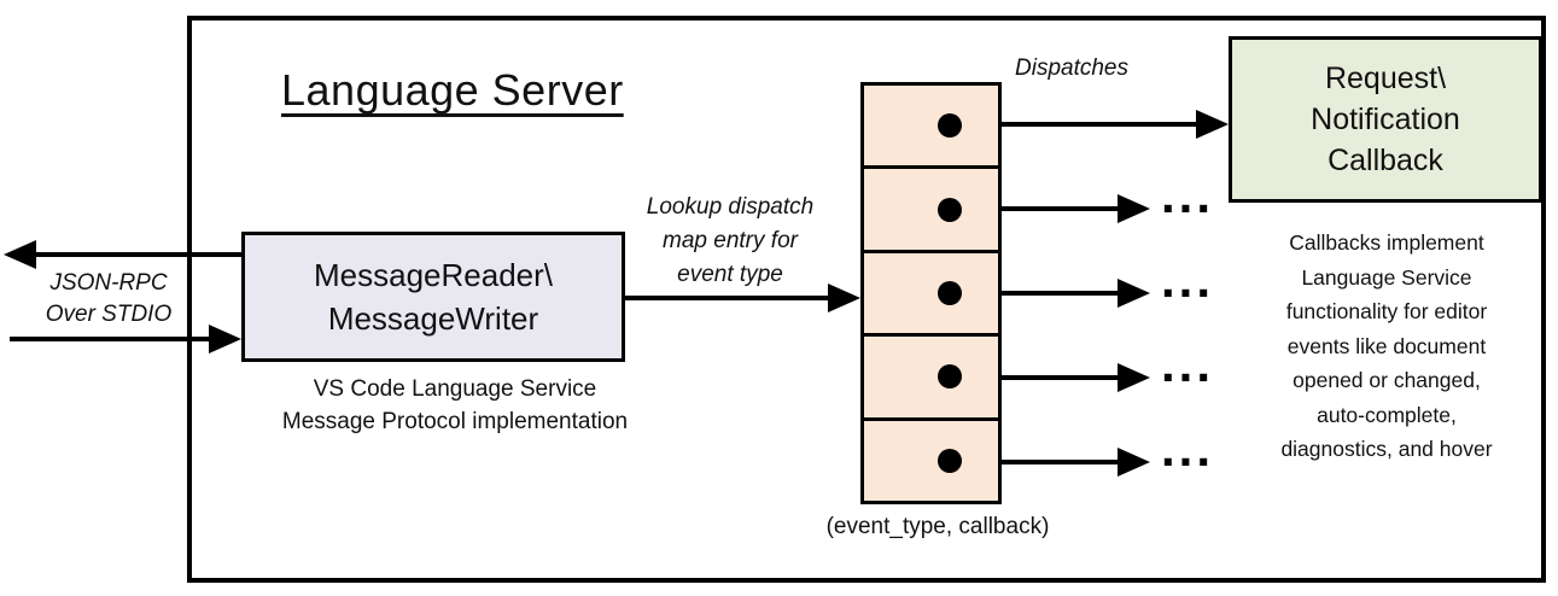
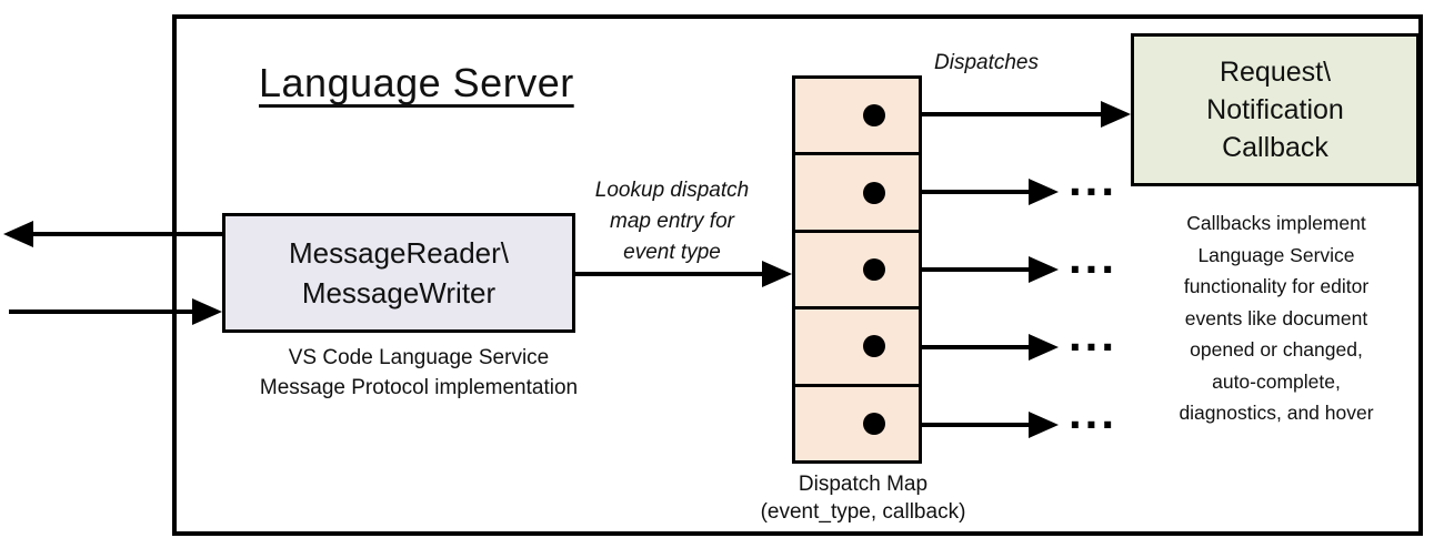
  Language Server
- JSON-RPC
- Over STDIO
  Lookup dispatch
  map entry for
  event type
  ...
  ...
  ...
  ...
  Dispatches
  MessageReader\
  MessageWriter
  VS Code Language Service
  Message Protocol implementation
+ Dispatch Map
  (event_type, callback)
  Request\
  Notification
  Callback
  Callbacks implement
  Language Service
  functionality for editor
  events like document
  opened or changed,
  auto-complete,
  diagnostics, and hover
